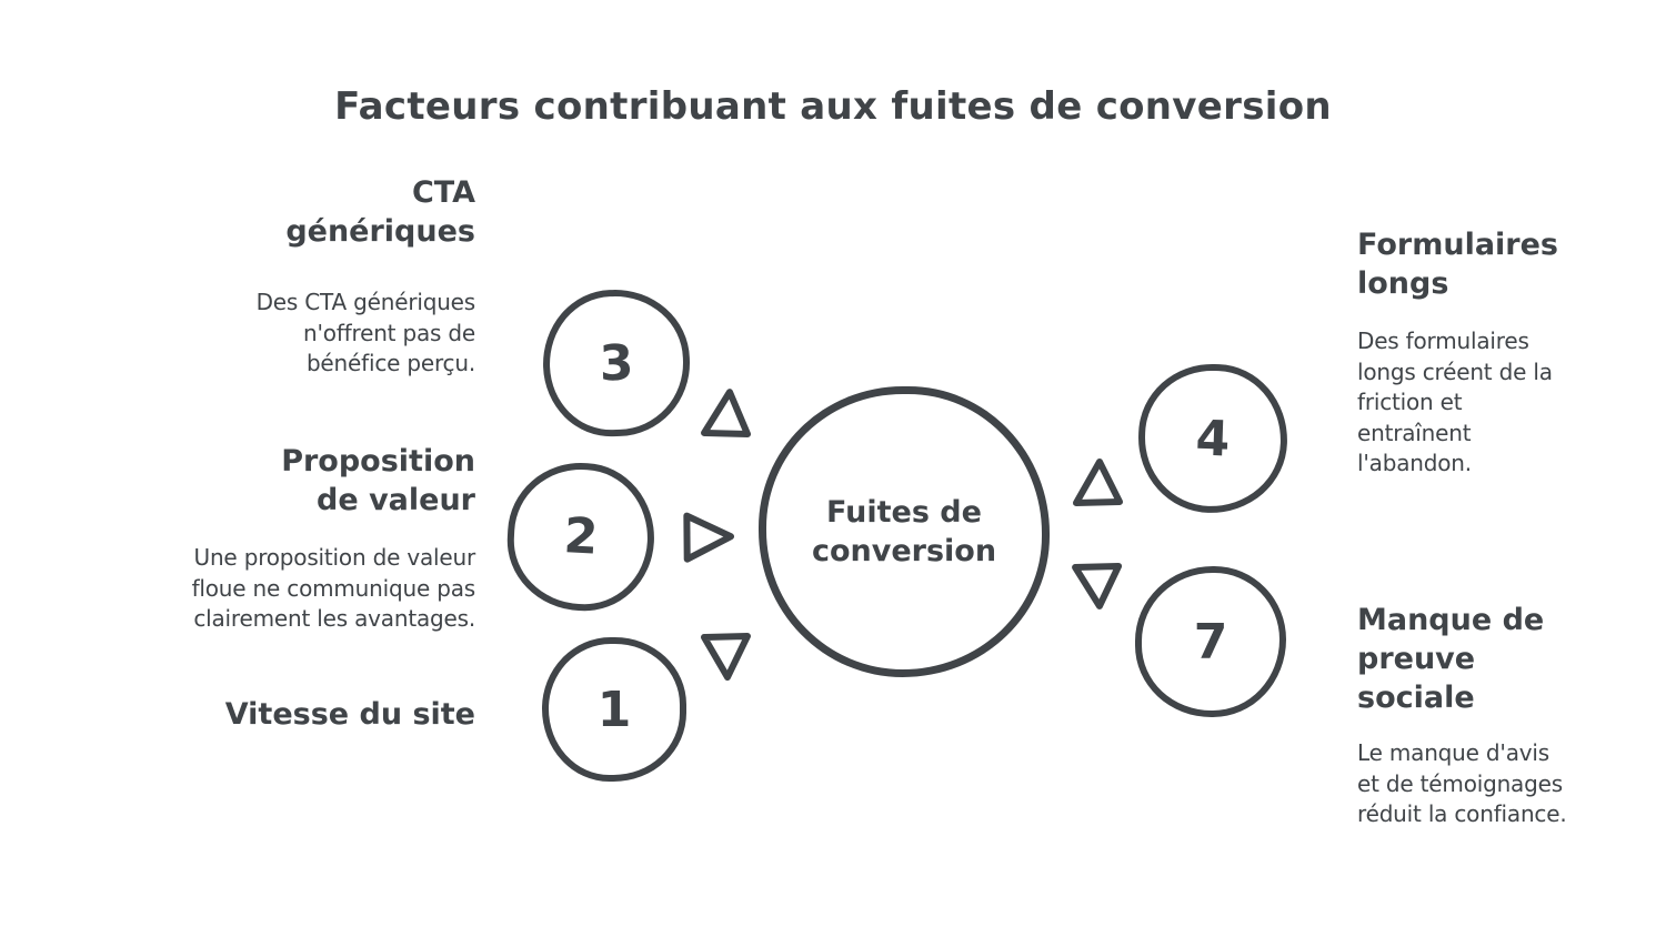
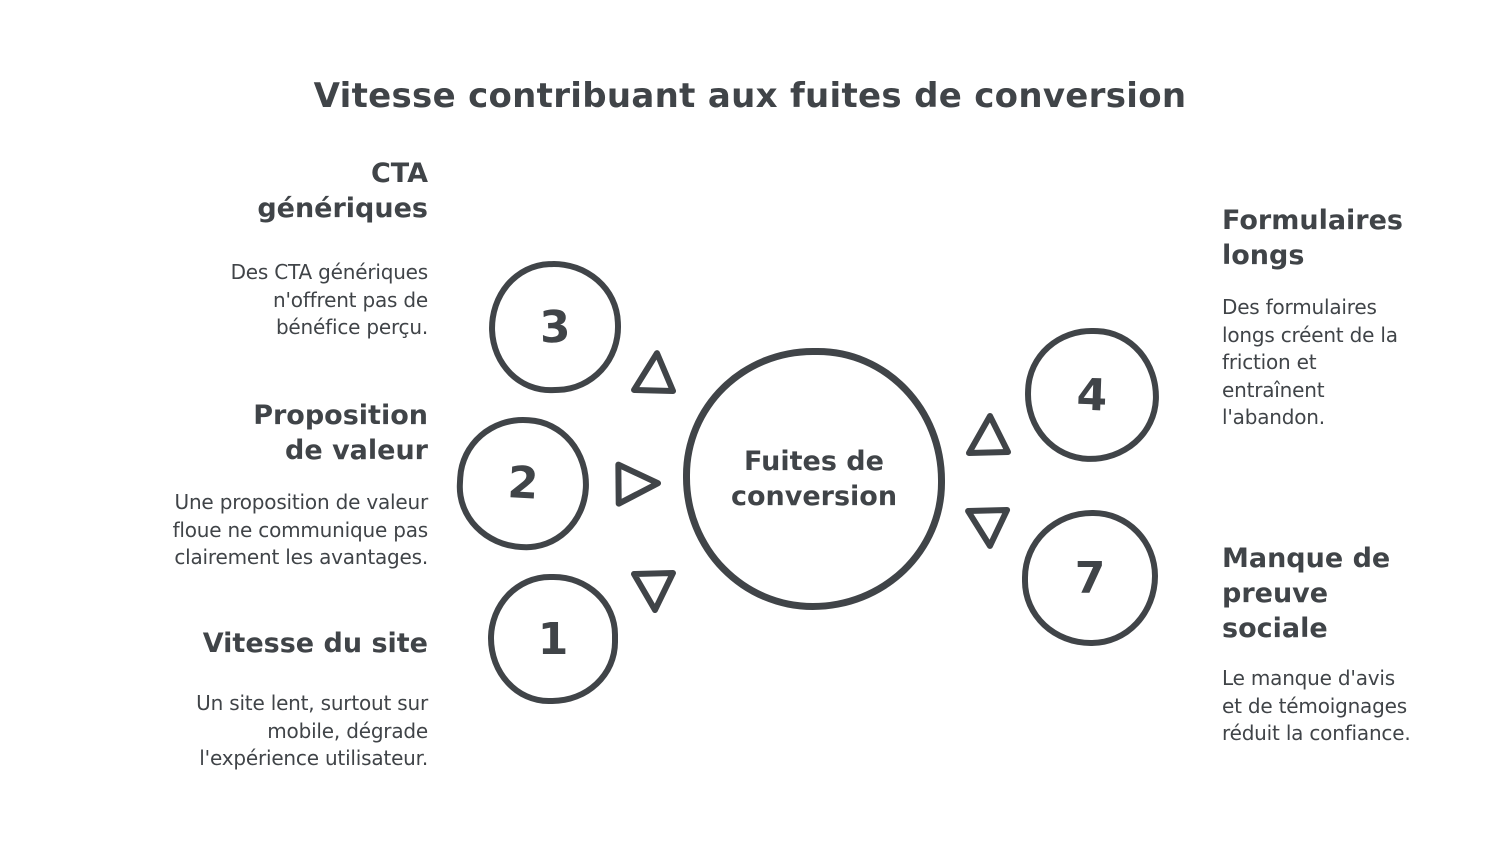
- Facteurs contribuant aux fuites de conversion
+ Vitesse contribuant aux fuites de conversion
  CTA
  génériques
  Des CTA génériques
  n'offrent pas de
  bénéfice perçu.
  Proposition
  de valeur
  Une proposition de valeur
  floue ne communique pas
  clairement les avantages.
  Vitesse du site
+ Un site lent, surtout sur
+ mobile, dégrade
+ l'expérience utilisateur.
  Formulaires
  longs
  Des formulaires
  longs créent de la
  friction et
  entraînent
  l'abandon.
  Manque de
  preuve
  sociale
  Le manque d'avis
  et de témoignages
  réduit la confiance.
  1
  7
  Fuites de
  conversion
